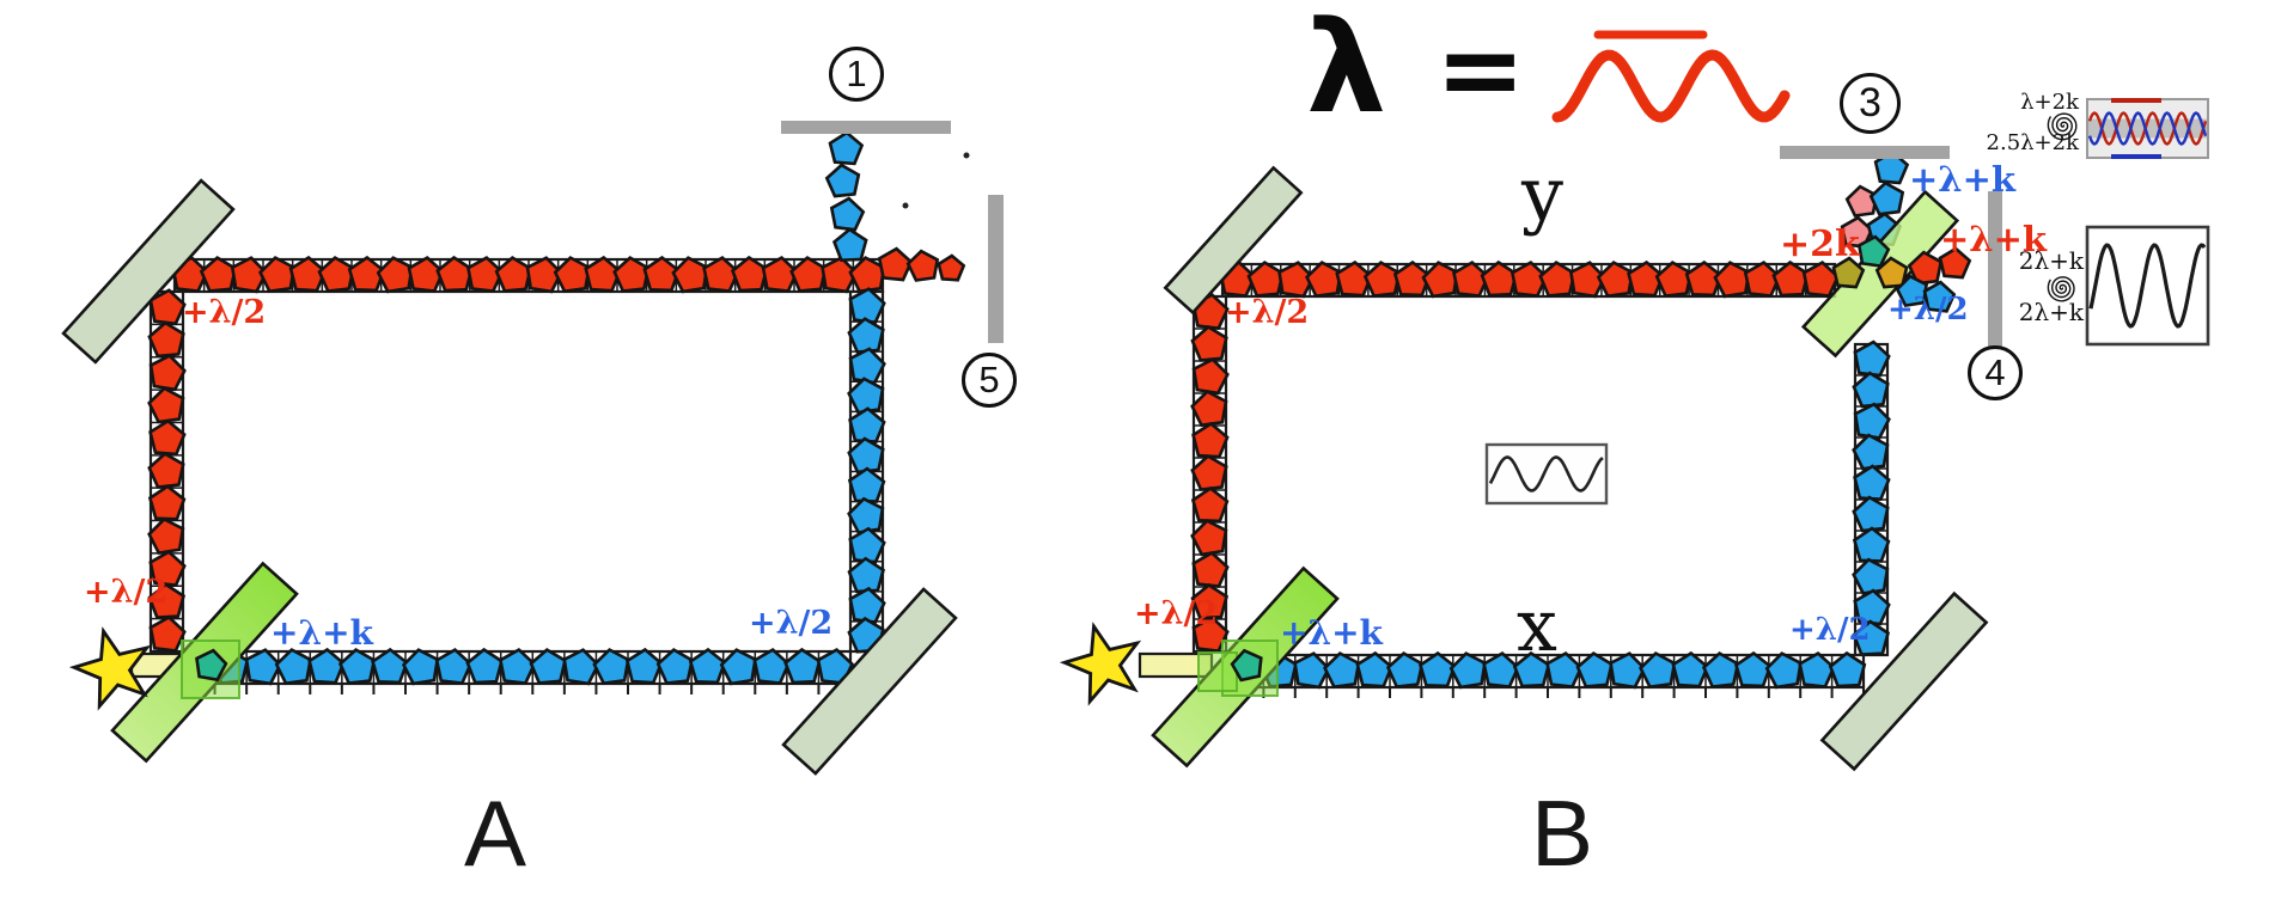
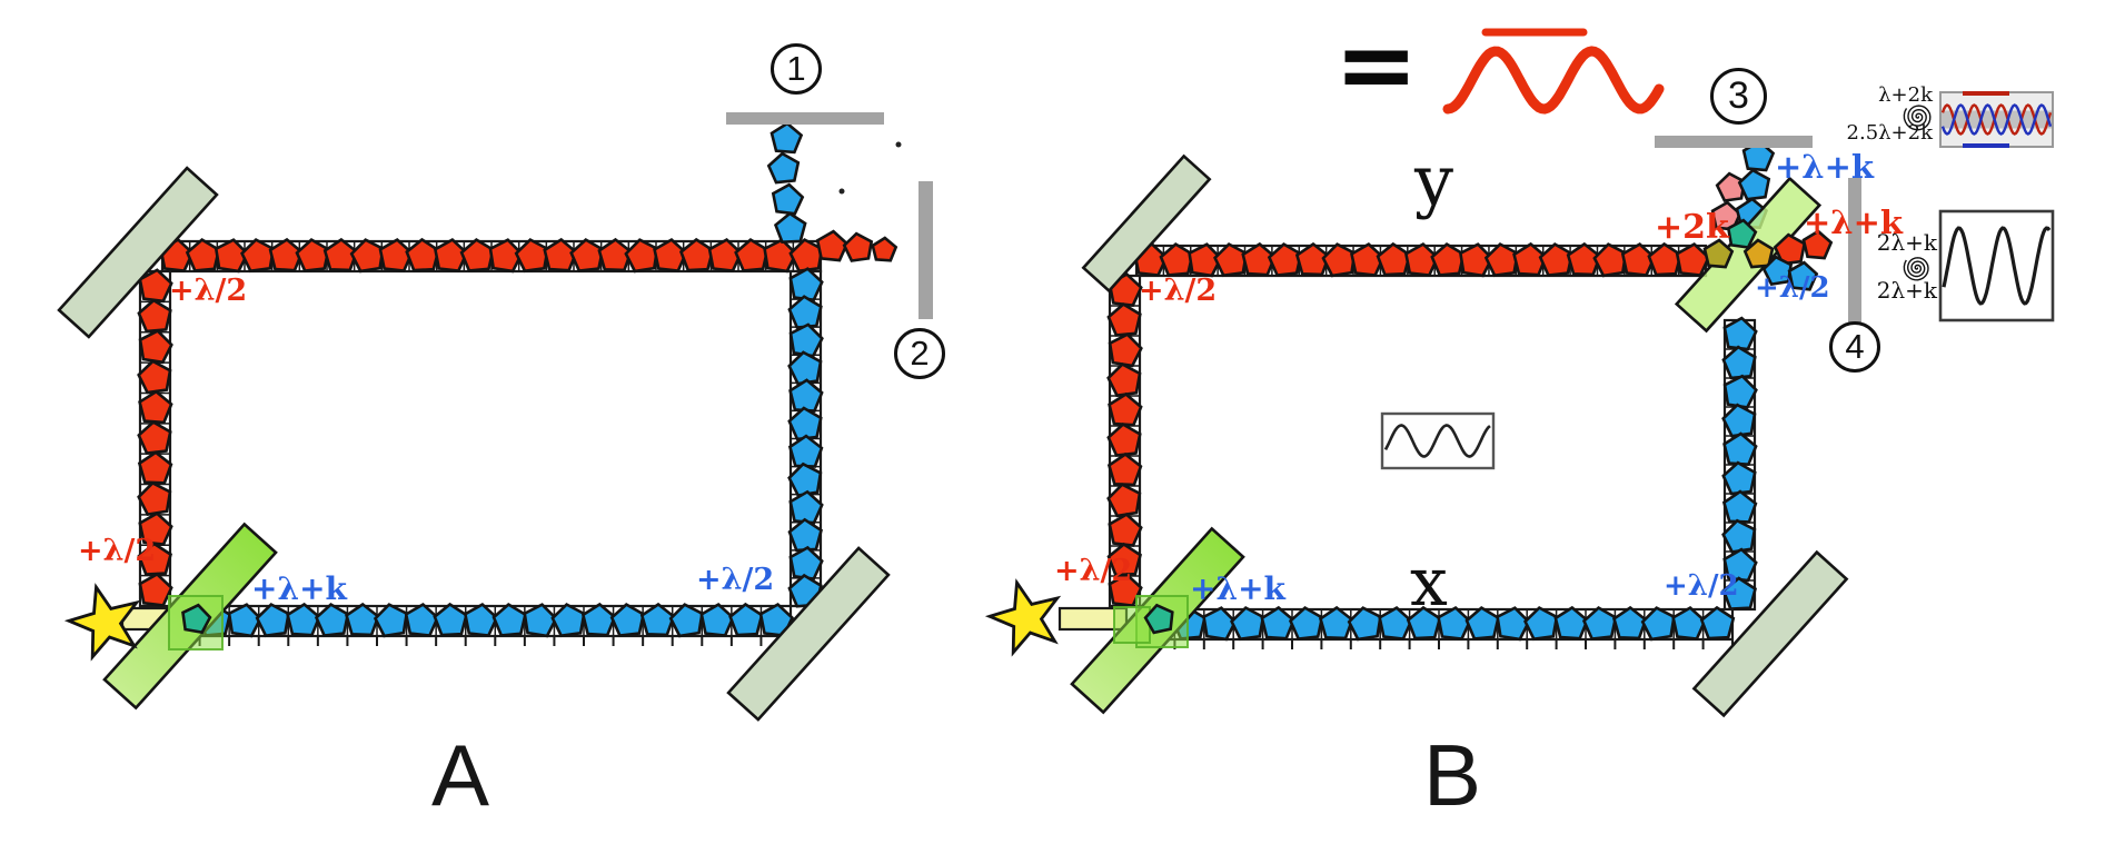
- λ
  =
  +λ/2
  +λ/2
  +λ+k
  +λ/2
  1
- 5
+ 2
  A
  +λ/2
  +λ/2
  +λ+k
  +λ/2
  +2k
  +λ+k
  +λ+k
  +λ/2
  y
  x
  3
  4
  B
  λ+2k
  2.5λ+2k
  2λ+k
  2λ+k
